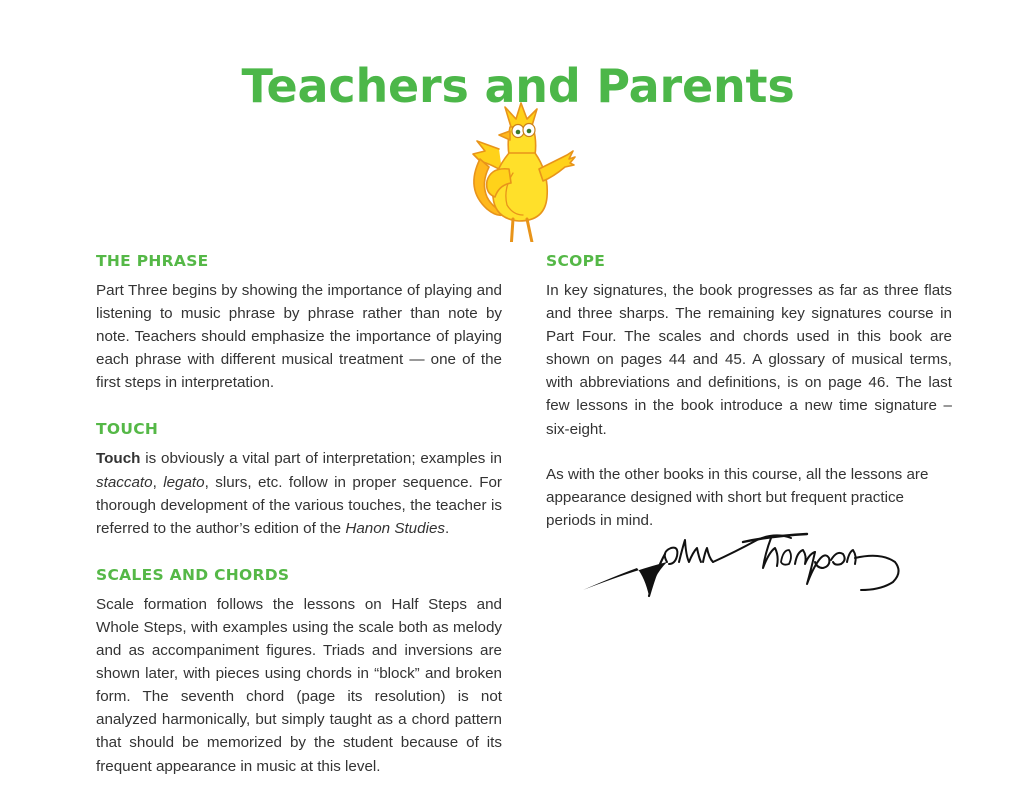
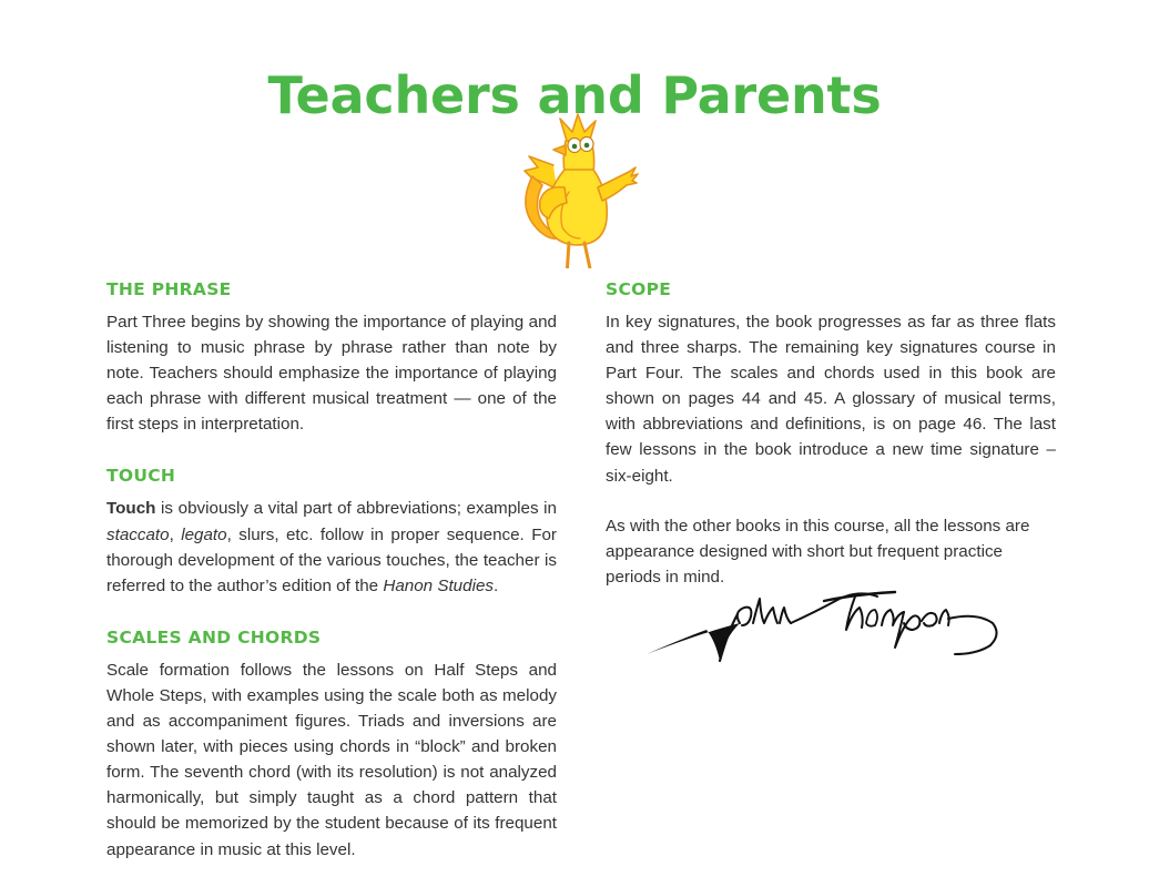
  Teachers and Parents
  THE PHRASE
  Part Three begins by showing the importance of playing and listening to music phrase by phrase rather than note by note. Teachers should emphasize the importance of playing each phrase with different musical treatment — one of the first steps in interpretation.
  TOUCH
- Touch is obviously a vital part of interpretation; examples in staccato, legato, slurs, etc. follow in proper sequence. For thorough development of the various touches, the teacher is referred to the author’s edition of the Hanon Studies.
+ Touch is obviously a vital part of abbreviations; examples in staccato, legato, slurs, etc. follow in proper sequence. For thorough development of the various touches, the teacher is referred to the author’s edition of the Hanon Studies.
  SCALES AND CHORDS
- Scale formation follows the lessons on Half Steps and Whole Steps, with examples using the scale both as melody and as accompaniment figures. Triads and inversions are shown later, with pieces using chords in “block” and broken form. The seventh chord (page its resolution) is not analyzed harmonically, but simply taught as a chord pattern that should be memorized by the student because of its frequent appearance in music at this level.
+ Scale formation follows the lessons on Half Steps and Whole Steps, with examples using the scale both as melody and as accompaniment figures. Triads and inversions are shown later, with pieces using chords in “block” and broken form. The seventh chord (with its resolution) is not analyzed harmonically, but simply taught as a chord pattern that should be memorized by the student because of its frequent appearance in music at this level.
  SCOPE
  In key signatures, the book progresses as far as three flats and three sharps. The remaining key signatures course in Part Four. The scales and chords used in this book are shown on pages 44 and 45. A glossary of musical terms, with abbreviations and definitions, is on page 46. The last few lessons in the book introduce a new time signature – six-eight.
  As with the other books in this course, all the lessons are appearance designed with short but frequent practice periods in mind.
